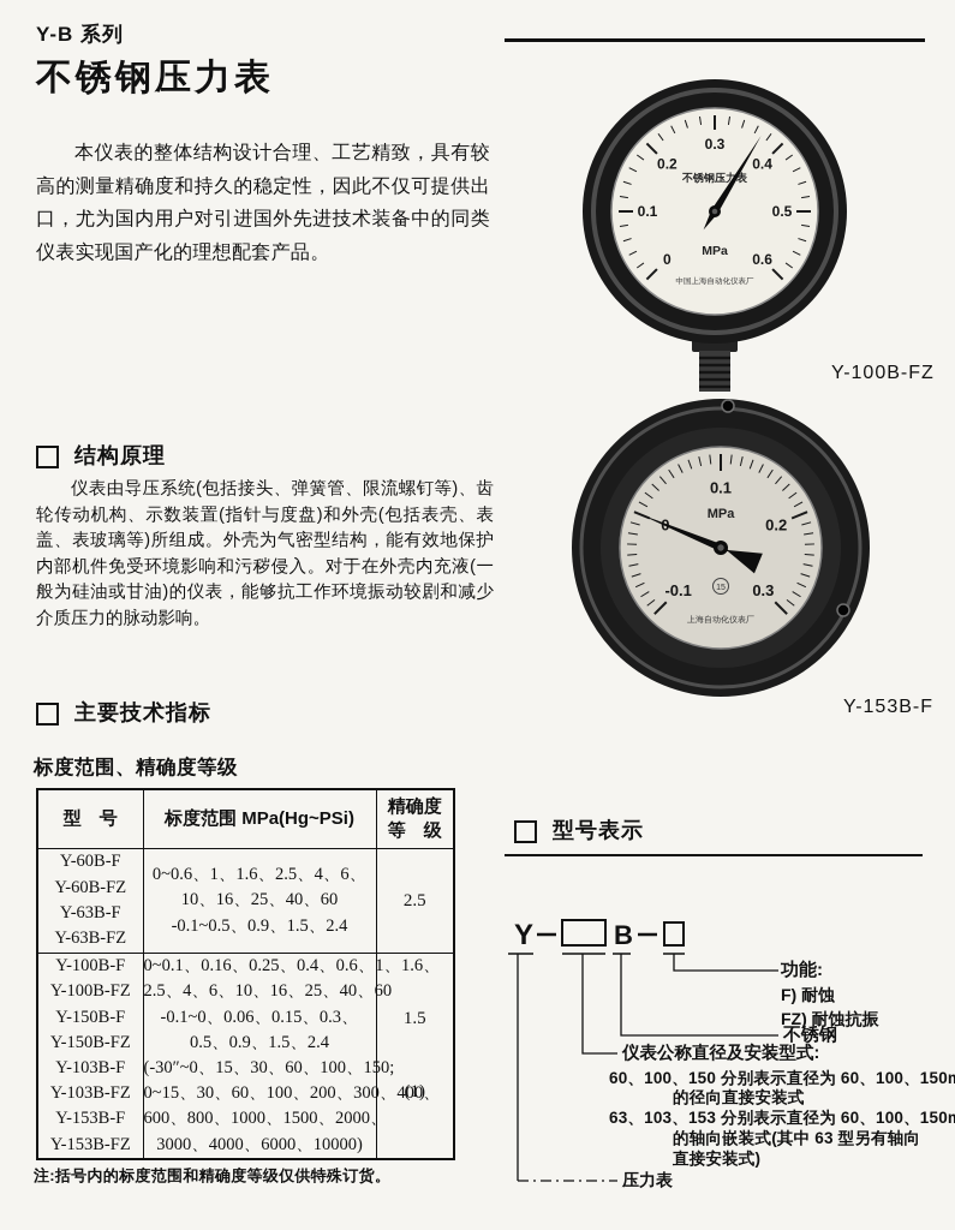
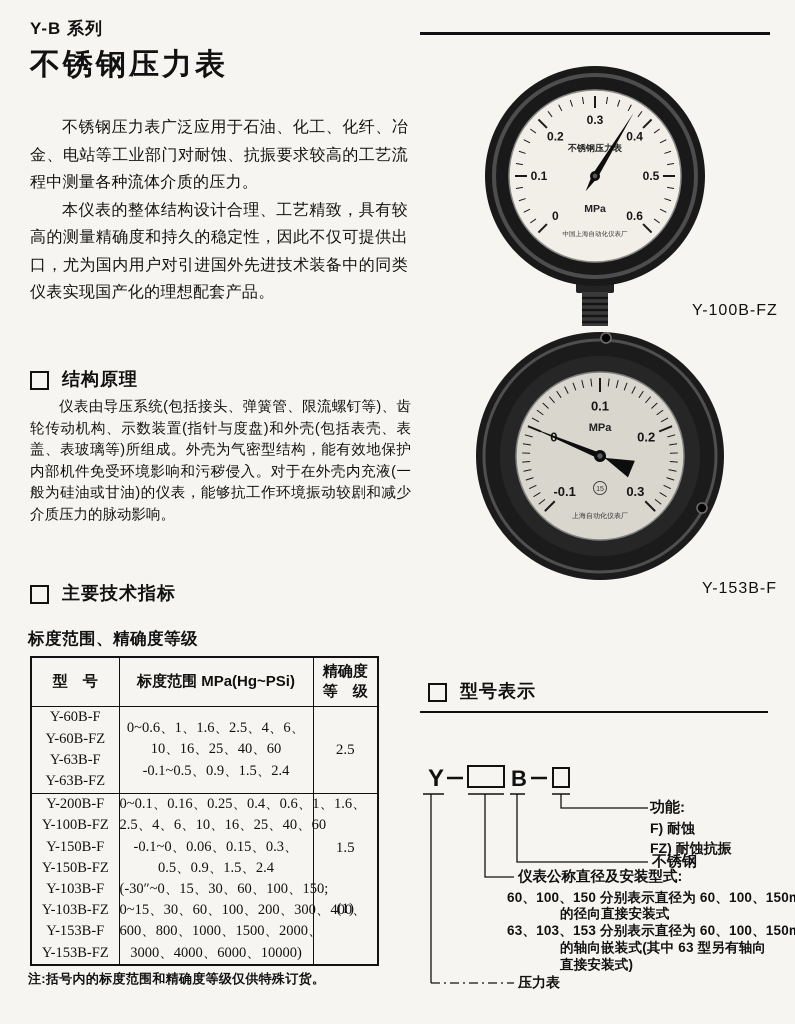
  Y-B 系列
  不锈钢压力表
+ 不锈钢压力表广泛应用于石油、化工、化纤、冶金、电站等工业部门对耐蚀、抗振要求较高的工艺流程中测量各种流体介质的压力。
  本仪表的整体结构设计合理、工艺精致，具有较高的测量精确度和持久的稳定性，因此不仅可提供出口，尤为国内用户对引进国外先进技术装备中的同类仪表实现国产化的理想配套产品。
  结构原理
  仪表由导压系统(包括接头、弹簧管、限流螺钉等)、齿轮传动机构、示数装置(指针与度盘)和外壳(包括表壳、表盖、表玻璃等)所组成。外壳为气密型结构，能有效地保护内部机件免受环境影响和污秽侵入。对于在外壳内充液(一般为硅油或甘油)的仪表，能够抗工作环境振动较剧和减少介质压力的脉动影响。
  主要技术指标
  标度范围、精确度等级
  型 号	标度范围 MPa(Hg~PSi)	精确度 等 级
  Y-60B-F Y-60B-FZ Y-63B-F Y-63B-FZ	0~0.6、1、1.6、2.5、4、6、 10、16、25、40、60 -0.1~0.5、0.9、1.5、2.4	2.5
- Y-100B-F Y-100B-FZ Y-150B-F Y-150B-FZ Y-103B-F Y-103B-FZ Y-153B-F Y-153B-FZ	0~0.1、0.16、0.25、0.4、0.6、1、1.6、 2.5、4、6、10、16、25、40、60 -0.1~0、0.06、0.15、0.3、 0.5、0.9、1.5、2.4 (-30″~0、15、30、60、100、150; 0~15、30、60、100、200、300、4、 600、800、1000、1500、2000、 3000、4000、6000、10000)	1.5 (1)
+ Y-200B-F Y-100B-FZ Y-150B-F Y-150B-FZ Y-103B-F Y-103B-FZ Y-153B-F Y-153B-FZ	0~0.1、0.16、0.25、0.4、0.6、1、1.6、 2.5、4、6、10、16、25、40、60 -0.1~0、0.06、0.15、0.3、 0.5、0.9、1.5、2.4 (-30″~0、15、30、60、100、150; 0~15、30、60、100、200、300、4、 600、800、1000、1500、2000、 3000、4000、6000、10000)	1.5 (1)
  注:括号内的标度范围和精确度等级仅供特殊订货。
  不锈钢压力表
  MPa
  0
  0.1
  0.2
  0.3
  0.4
  0.5
  0.6
  Y-100B-FZ
  MPa
  -0.1
  0.1
  0.2
  0.3
  Y-153B-F
  型号表示
  Y
  B
  功能:
  F) 耐蚀
  FZ) 耐蚀抗振
  不锈钢
  仪表公称直径及安装型式:
  60、100、150 分别表示直径为 60、100、150
  的径向直接安装式
  63、103、153 分别表示直径为 60、100、150
  的轴向嵌装式(其中 63 型另有轴向
  直接安装式)
  压力表
